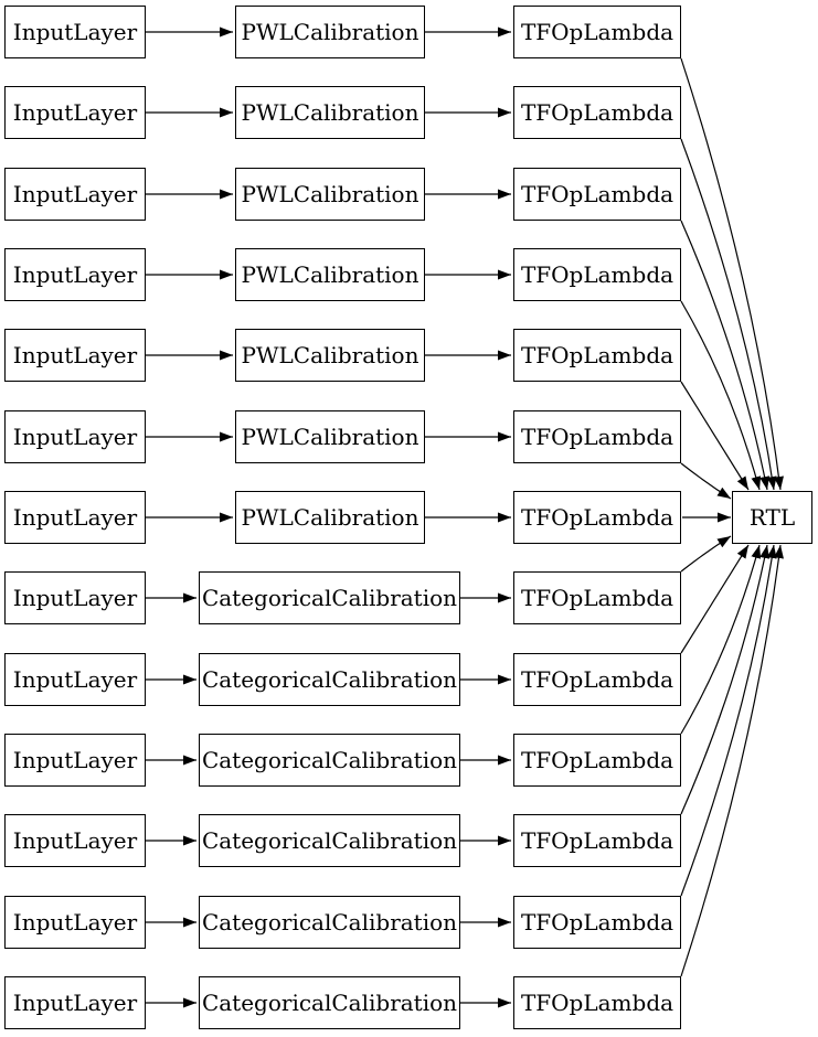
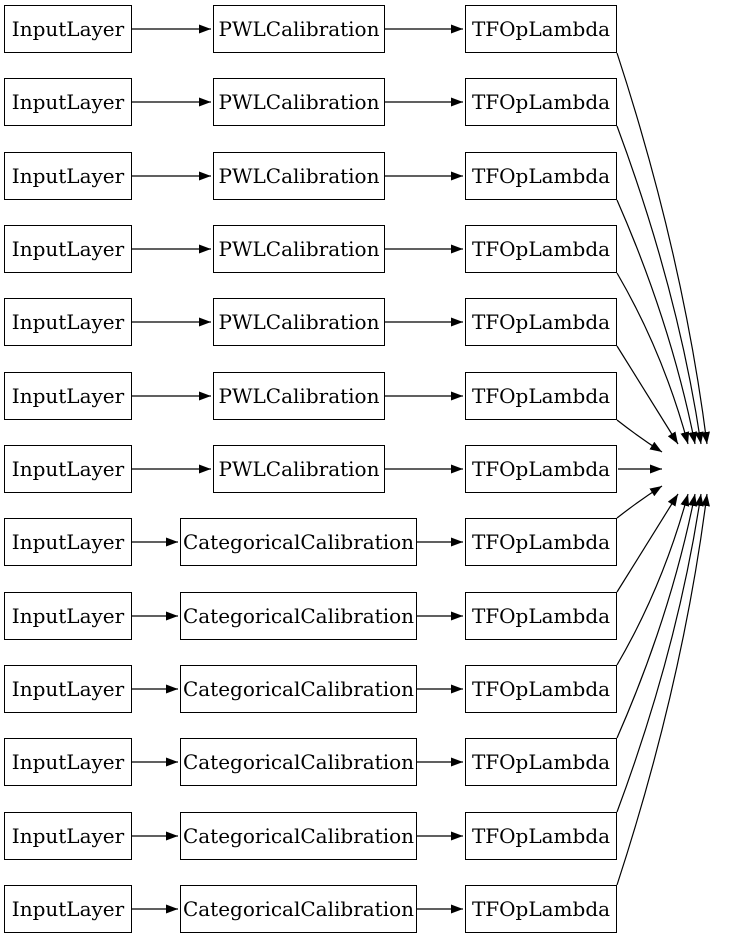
  InputLayer
  PWLCalibration
  TFOpLambda
  InputLayer
  PWLCalibration
  TFOpLambda
  InputLayer
  PWLCalibration
  TFOpLambda
  InputLayer
  PWLCalibration
  TFOpLambda
  InputLayer
  PWLCalibration
  TFOpLambda
  InputLayer
  PWLCalibration
  TFOpLambda
  InputLayer
  PWLCalibration
  TFOpLambda
  InputLayer
  CategoricalCalibration
  TFOpLambda
  InputLayer
  CategoricalCalibration
  TFOpLambda
  InputLayer
  CategoricalCalibration
  TFOpLambda
  InputLayer
  CategoricalCalibration
  TFOpLambda
  InputLayer
  CategoricalCalibration
  TFOpLambda
  InputLayer
  CategoricalCalibration
  TFOpLambda
- RTL
